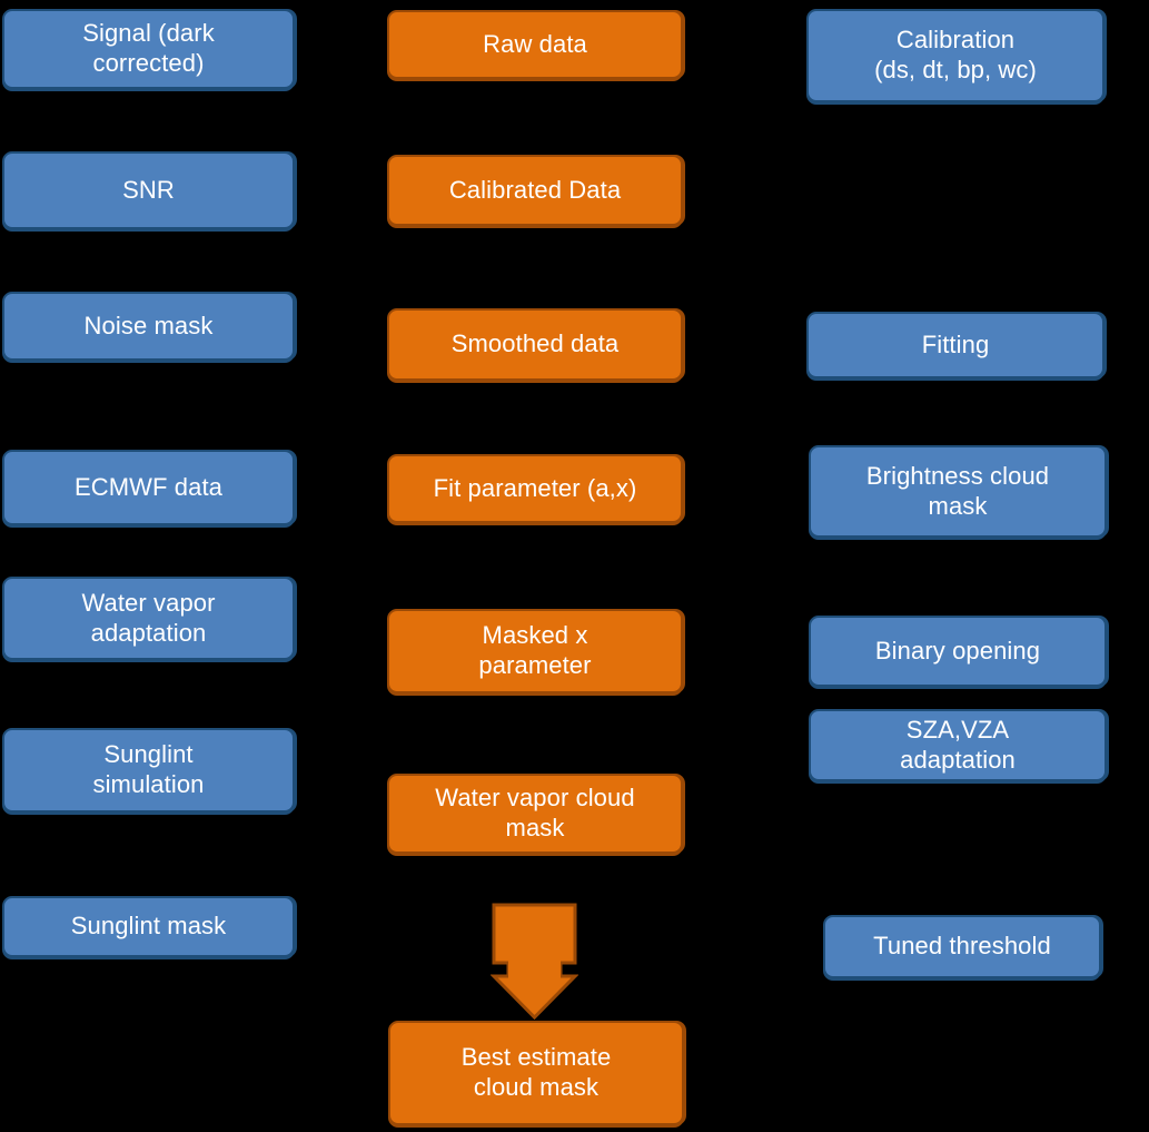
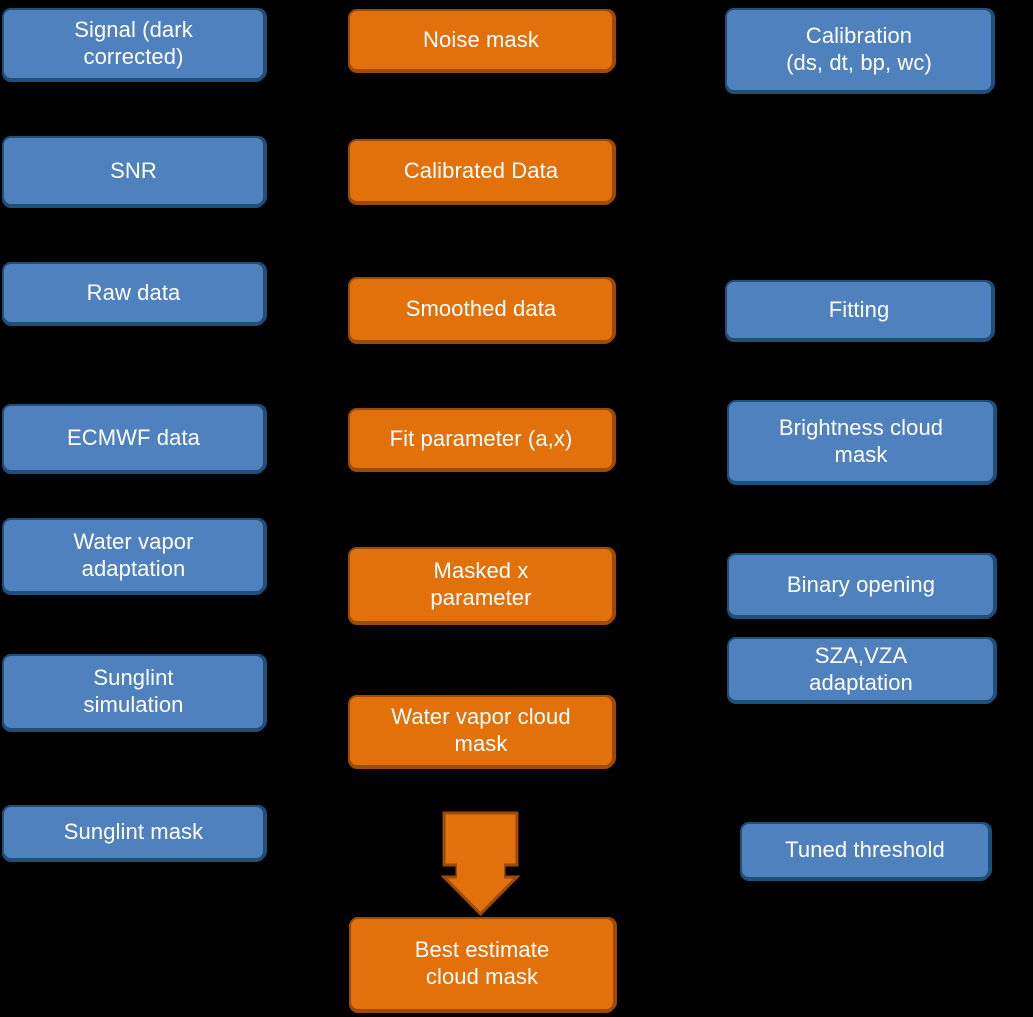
  Signal (dark
  corrected)
  SNR
- Noise mask
+ Raw data
  ECMWF data
  Water vapor
  adaptation
  Sunglint
  simulation
  Sunglint mask
- Raw data
+ Noise mask
  Calibrated Data
  Smoothed data
  Fit parameter (a,x)
  Masked x
  parameter
  Water vapor cloud
  mask
  Best estimate
  cloud mask
  Calibration
  (ds, dt, bp, wc)
  Fitting
  Brightness cloud
  mask
  Binary opening
  SZA,VZA
  adaptation
  Tuned threshold
